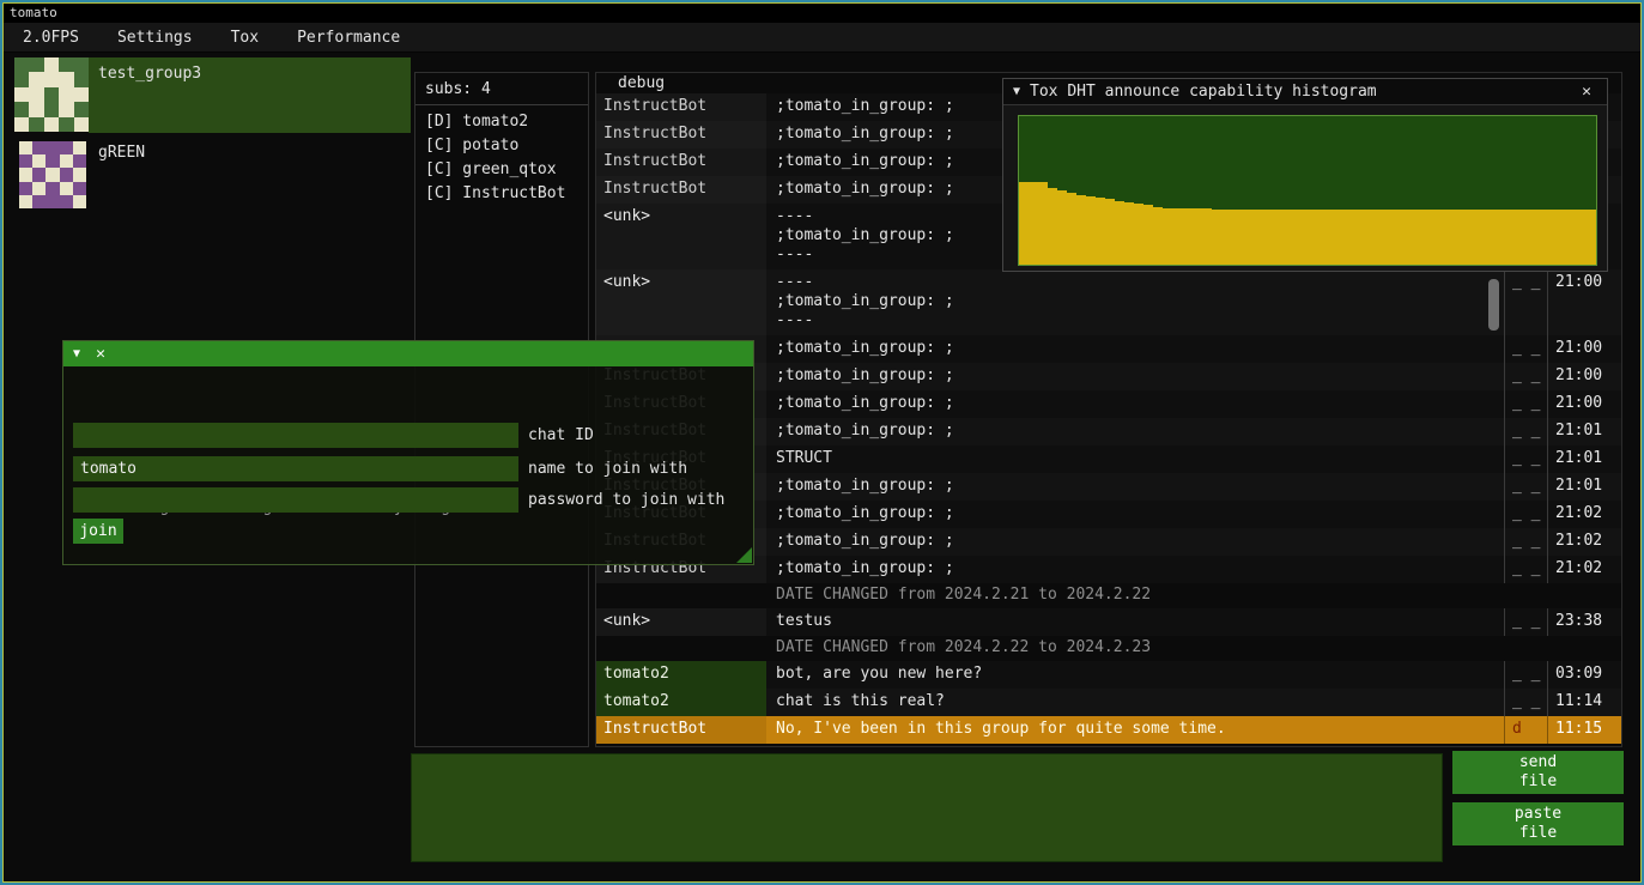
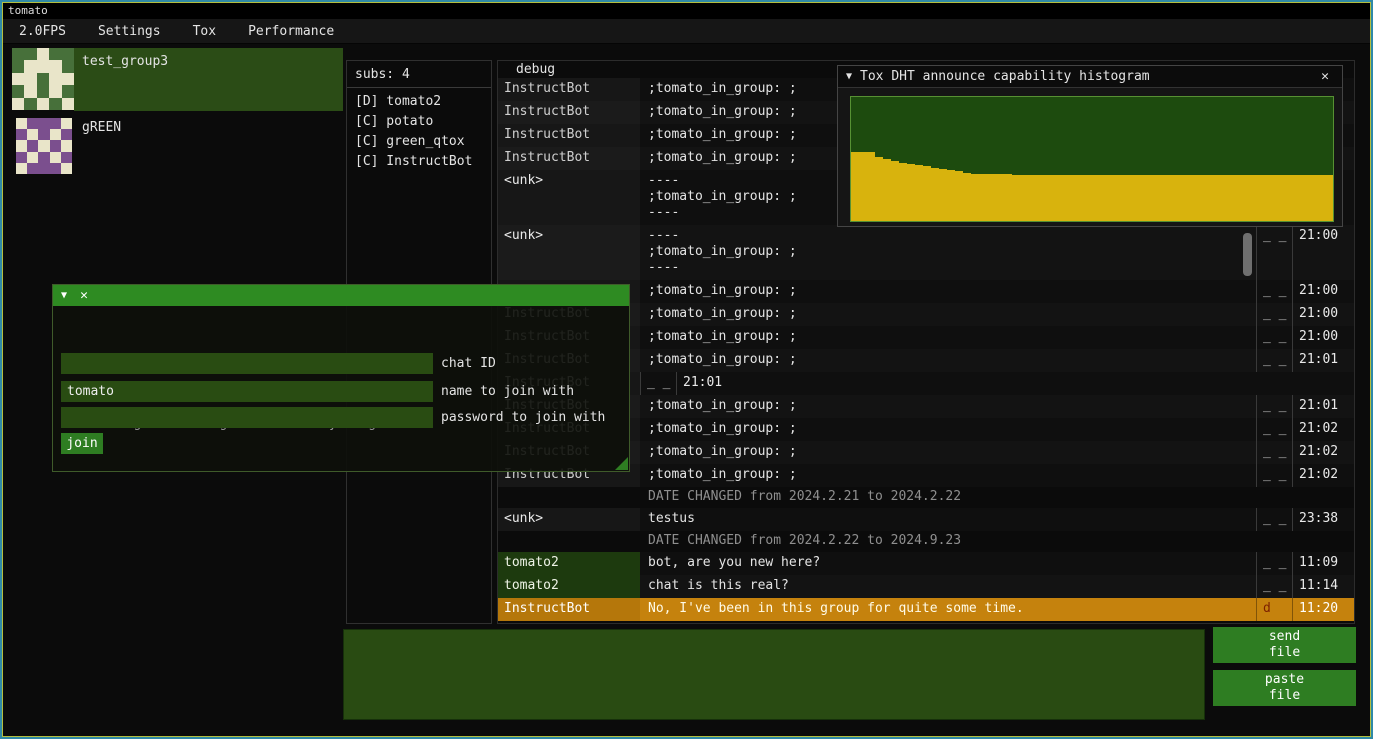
  tomato
  2.0FPS
  Settings
  Tox
  Performance
  test_group3
  gREEN
  subs: 4
  [D] tomato2
  [C] potato
  [C] green_qtox
  [C] InstructBot
  debug
  InstructBot
  ;tomato_in_group: ;
  InstructBot
  ;tomato_in_group: ;
  InstructBot
  ;tomato_in_group: ;
  InstructBot
  ;tomato_in_group: ;
  <unk>
  ----
  ;tomato_in_group: ;
  ----
  <unk>
  ----
  ;tomato_in_group: ;
  ----
  _ _
  21:00
  ;tomato_in_group: ;
  _ _
  21:00
  ;tomato_in_group: ;
  _ _
  21:00
  ;tomato_in_group: ;
  _ _
  21:00
  ;tomato_in_group: ;
  _ _
  21:01
- STRUCT
  _ _
  21:01
  ;tomato_in_group: ;
  _ _
  21:01
  ;tomato_in_group: ;
  _ _
  21:02
  ;tomato_in_group: ;
  _ _
  21:02
  InstructBot
  ;tomato_in_group: ;
  _ _
  21:02
  DATE CHANGED from 2024.2.21 to 2024.2.22
  <unk>
  testus
  _ _
  23:38
- DATE CHANGED from 2024.2.22 to 2024.2.23
+ DATE CHANGED from 2024.2.22 to 2024.9.23
  tomato2
  bot, are you new here?
  _ _
- 03:09
+ 11:09
  tomato2
  chat is this real?
  _ _
  11:14
  InstructBot
  No, I've been in this group for quite some time.
  d
- 11:15
+ 11:20
  send
  file
  paste
  file
  ▼
  Tox DHT announce capability histogram
  ✕
  ▼
  ✕
  chat ID
  tomato
  name to join with
  password to join with
  join
